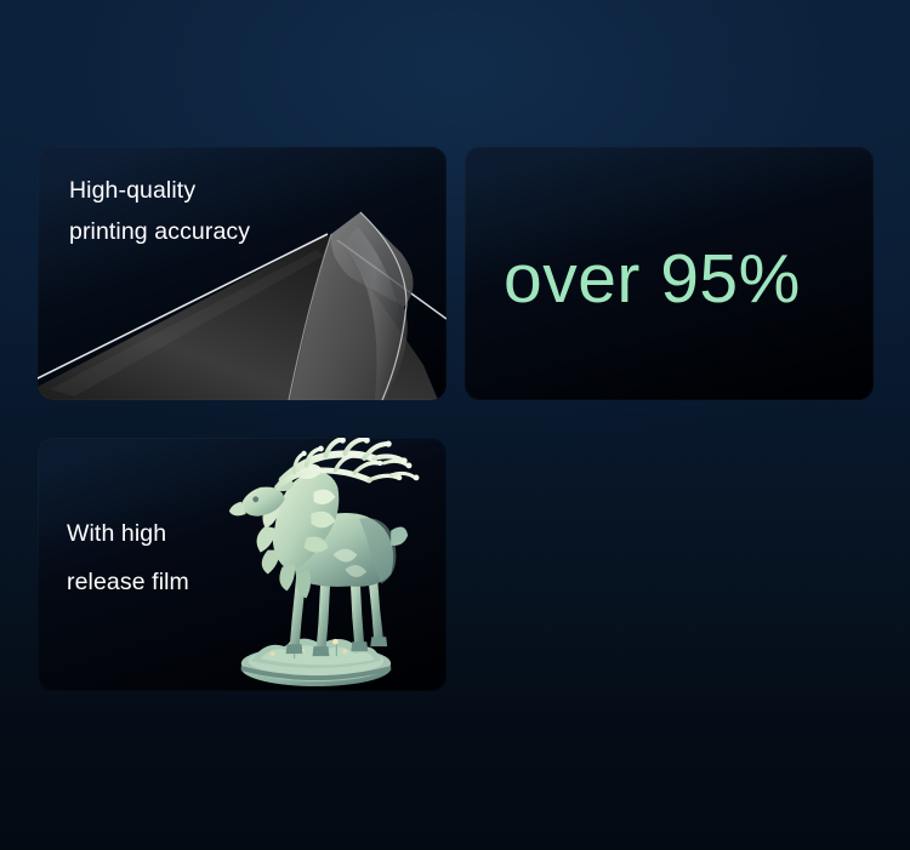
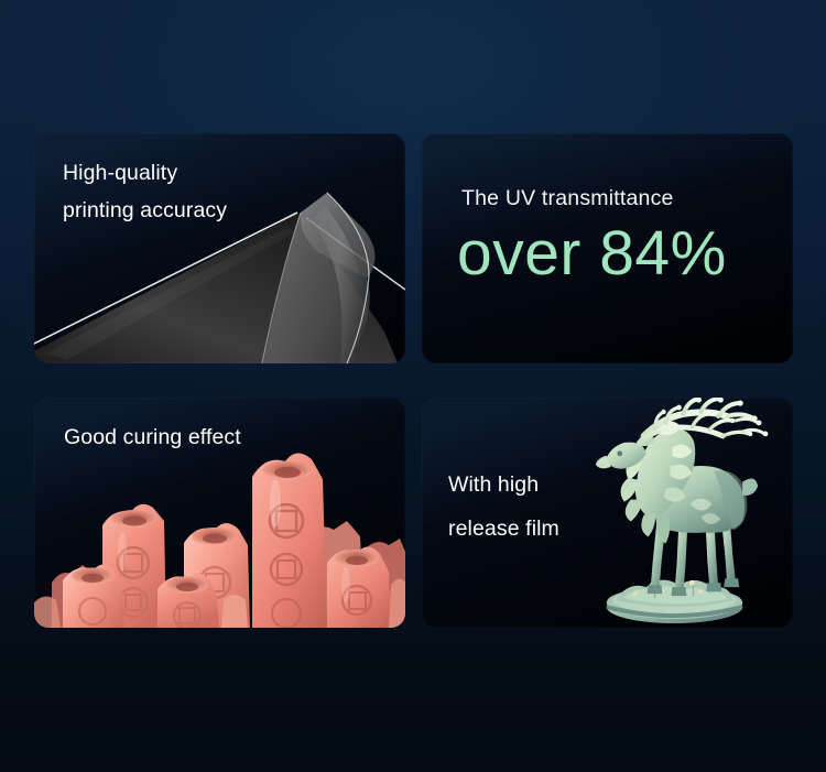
  High-quality
  printing accuracy
+ The UV transmittance
- over 95%
+ over 84%
+ Good curing effect
  With high
  release film
